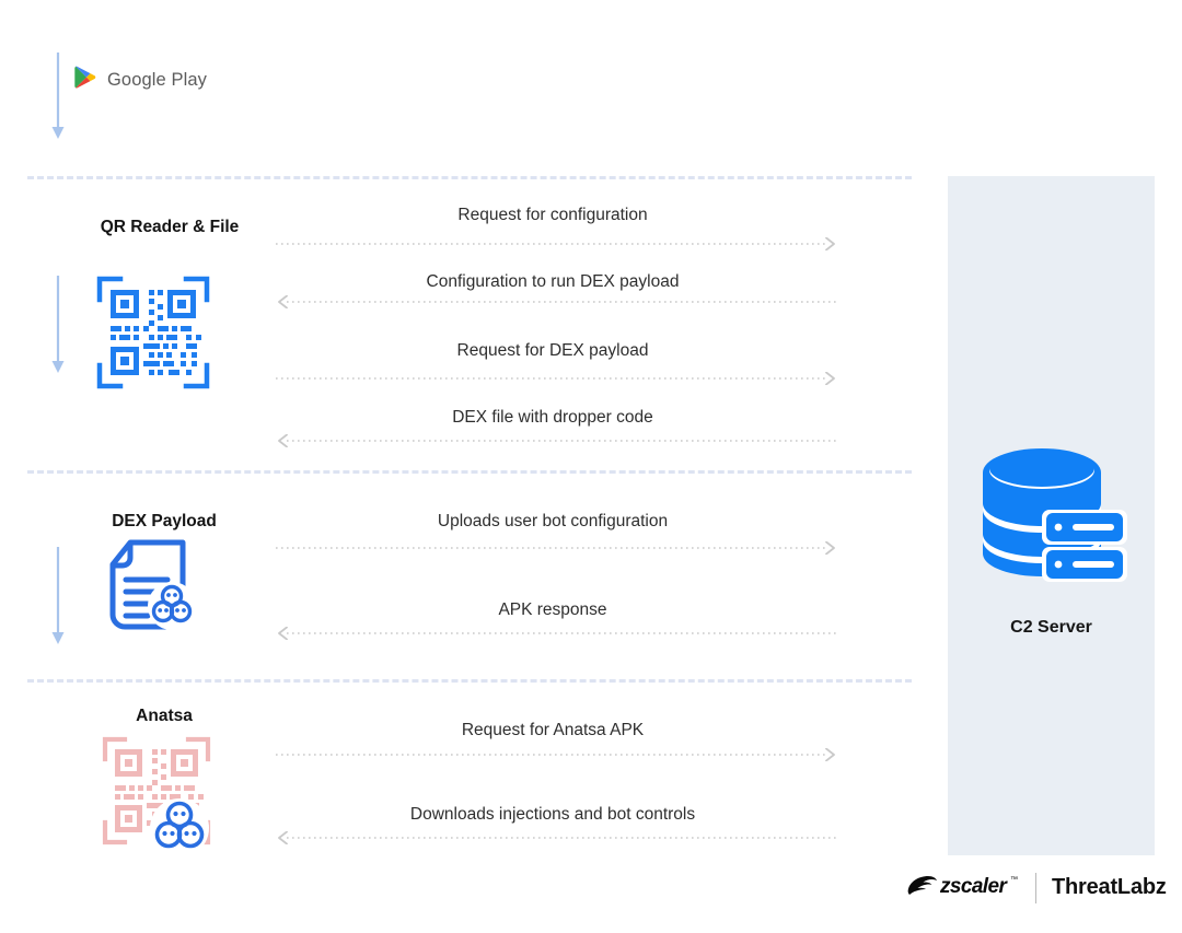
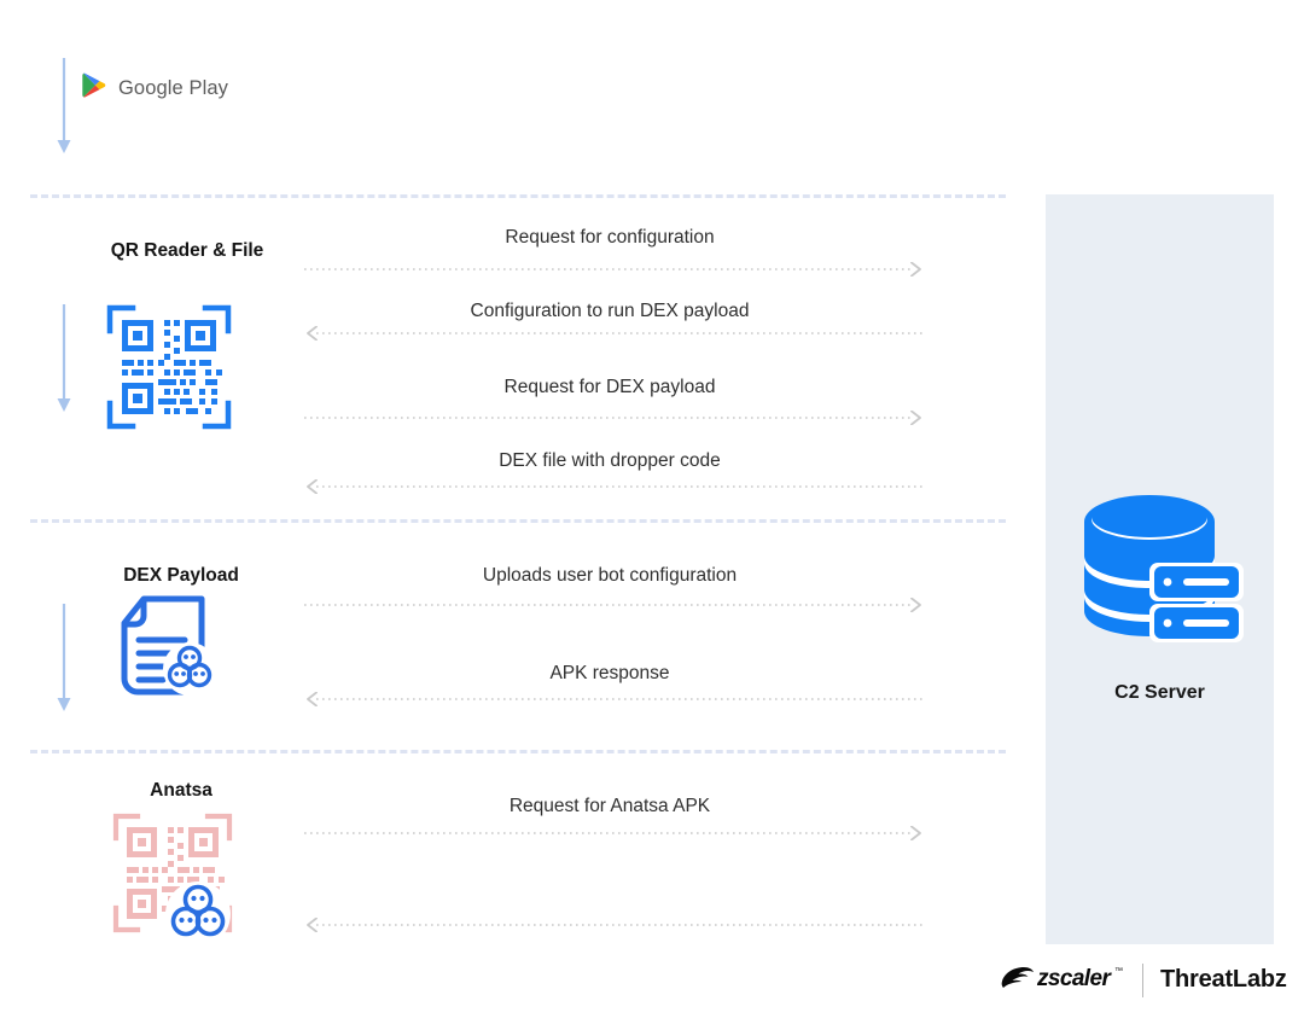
  Google Play
  C2 Server
  QR Reader & File
  Request for configuration
  Configuration to run DEX payload
  Request for DEX payload
  DEX file with dropper code
  DEX Payload
  Uploads user bot configuration
  APK response
  Anatsa
  Request for Anatsa APK
- Downloads injections and bot controls
  zscaler
  ThreatLabz
